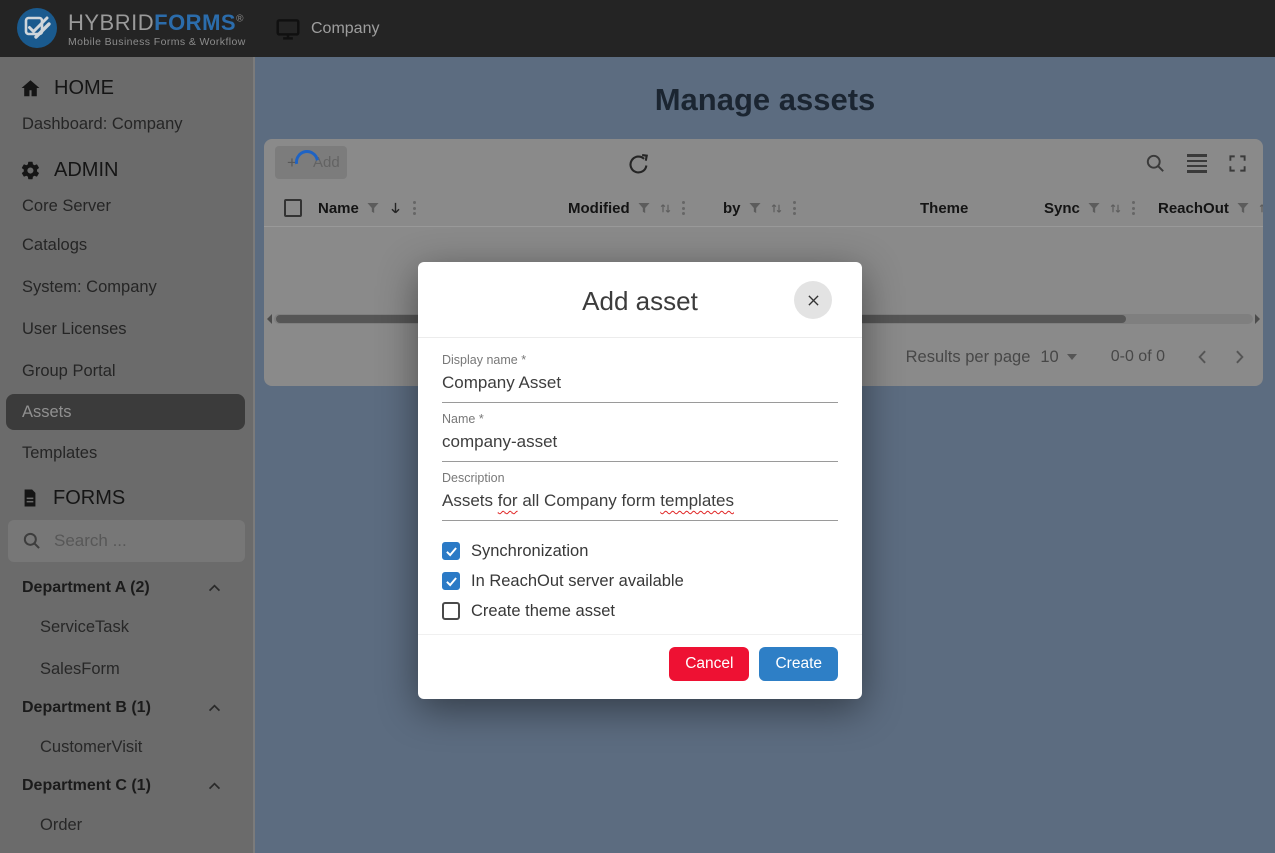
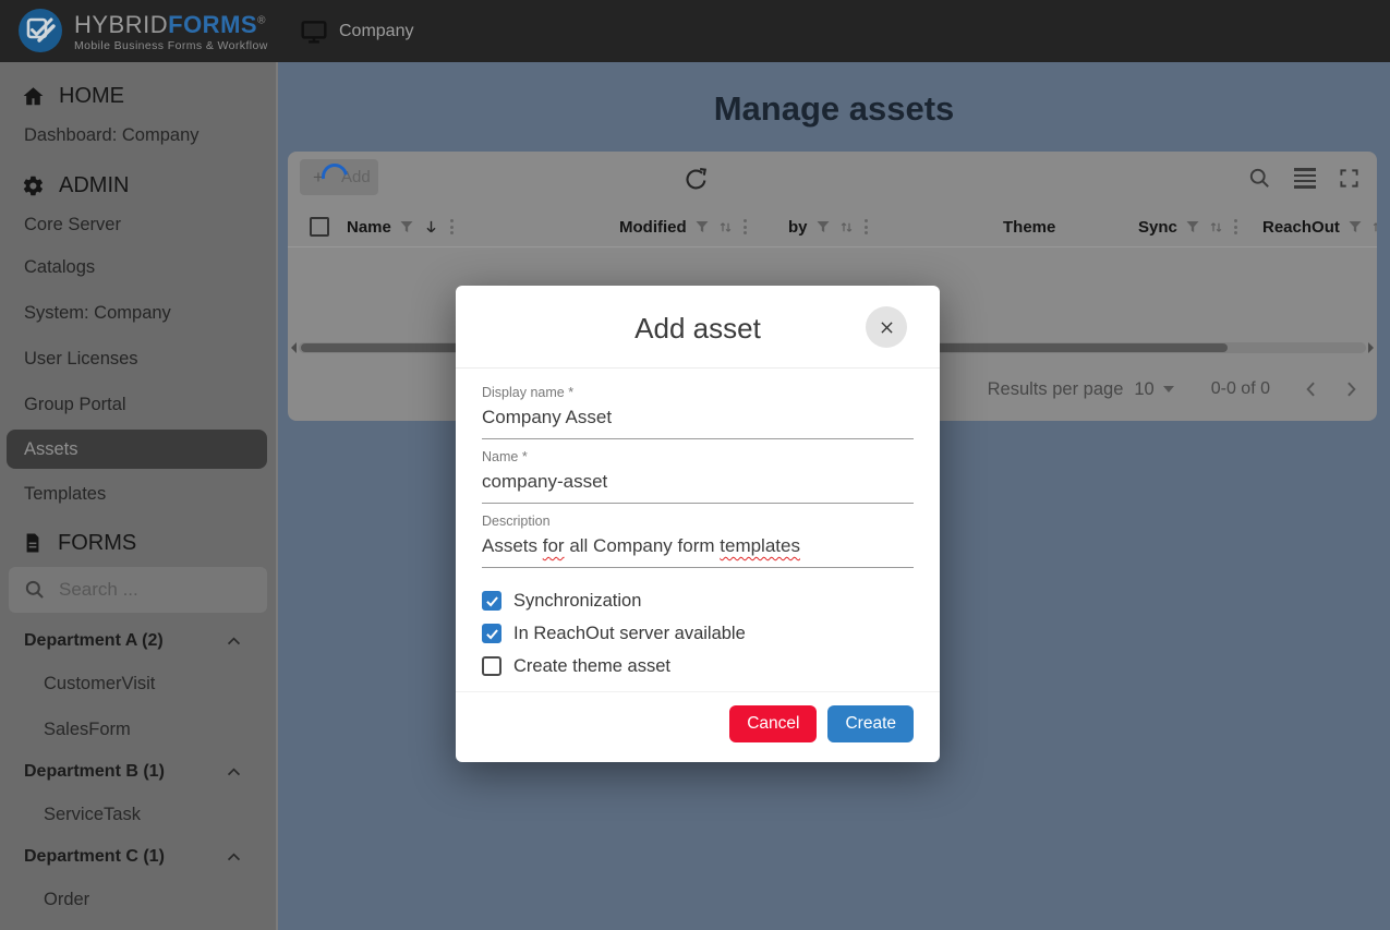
  HYBRIDFORMS®
  Mobile Business Forms & Workflow
  Company
  HOME
  Dashboard: Company
  ADMIN
  Core Server
  Catalogs
  System: Company
  User Licenses
  Group Portal
  Assets
  Templates
  FORMS
  Search ...
  Department A (2)
- ServiceTask
+ CustomerVisit
  SalesForm
  Department B (1)
- CustomerVisit
+ ServiceTask
  Department C (1)
  Order
  Manage assets
  +
  Add
  Name
  Modified
  by
  Theme
  Sync
  ReachOut
  Results per page
  10
  0-0 of 0
  Add asset
  Display name *
  Company Asset
  Name *
  company-asset
  Description
  Assets for all Company form templates
  Synchronization
  In ReachOut server available
  Create theme asset
  Cancel
  Create
